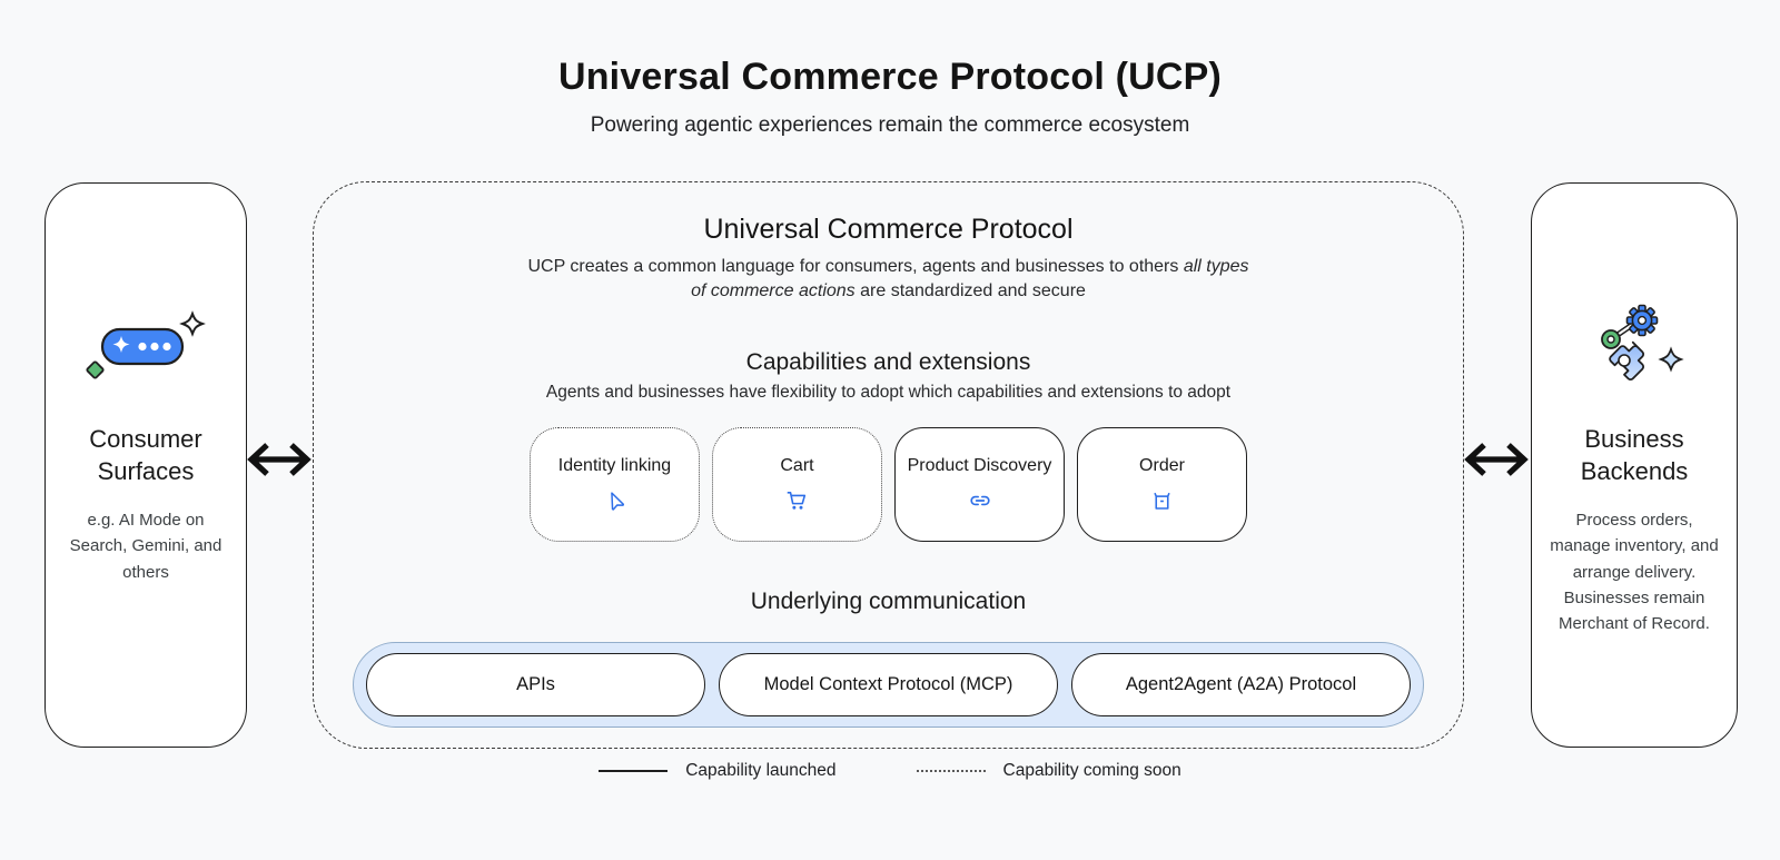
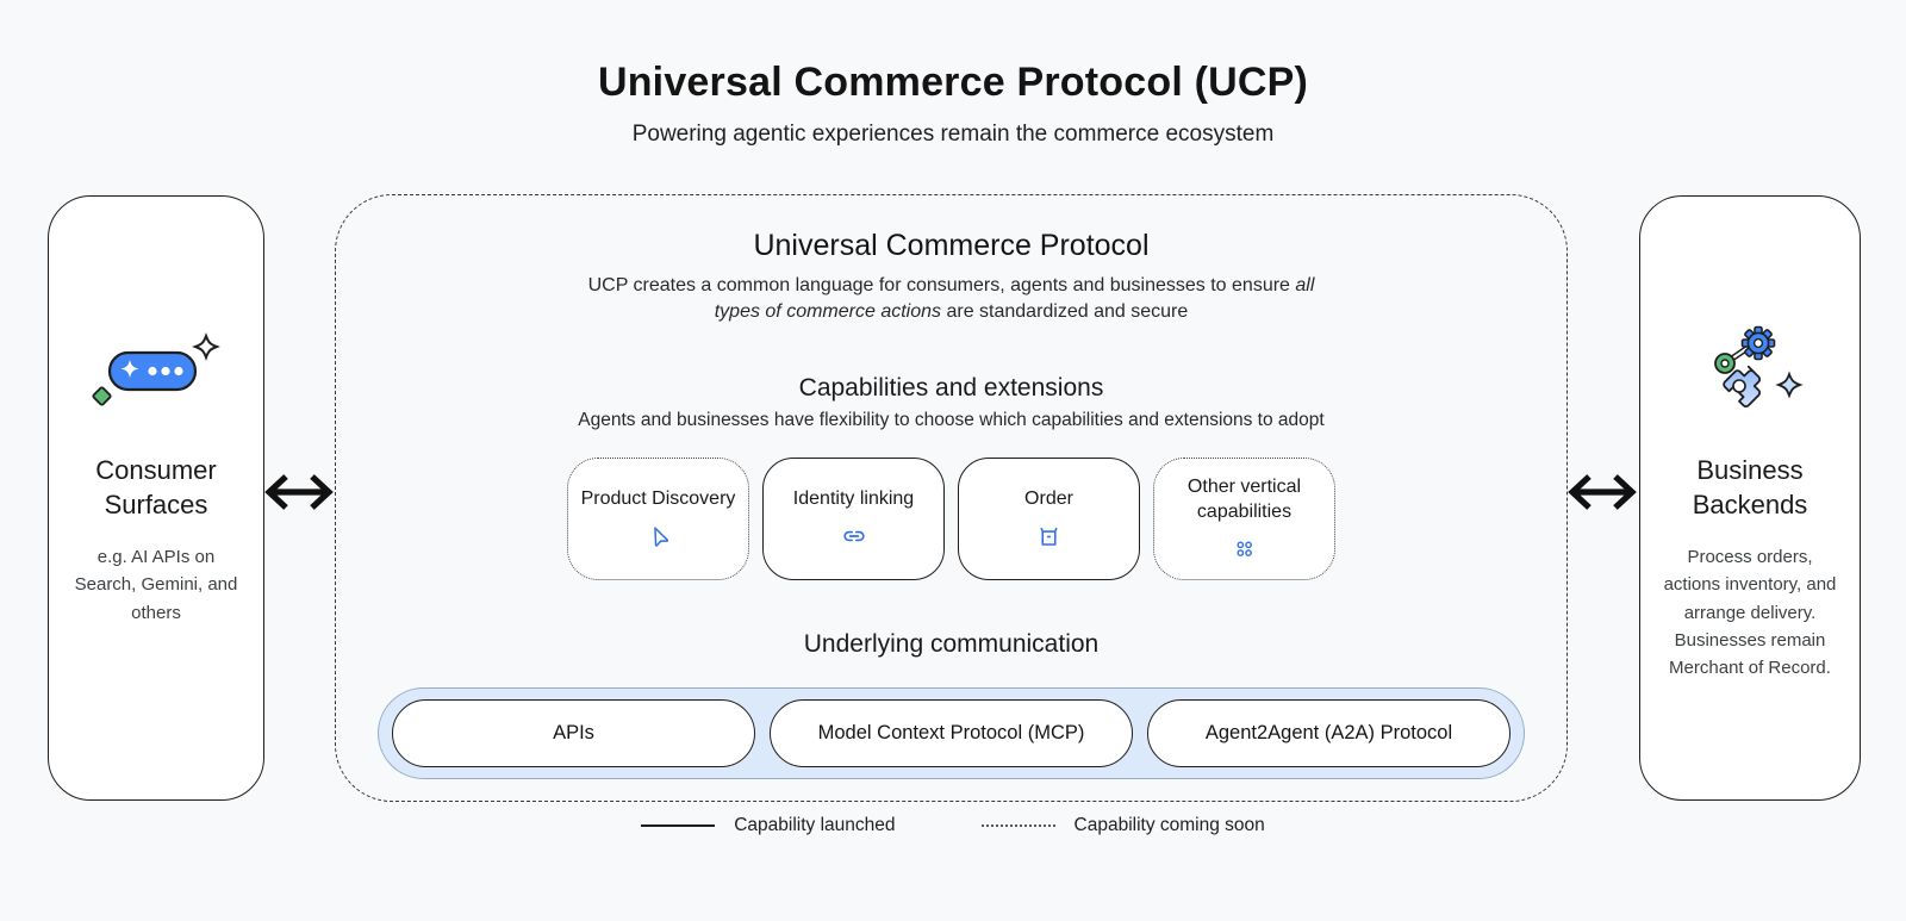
  Universal Commerce Protocol (UCP)
  Powering agentic experiences remain the commerce ecosystem
  Consumer Surfaces
- e.g. AI Mode on Search, Gemini, and others
+ e.g. AI APIs on Search, Gemini, and others
  Universal Commerce Protocol
- UCP creates a common language for consumers, agents and businesses to others all types of commerce actions are standardized and secure
+ UCP creates a common language for consumers, agents and businesses to ensure all types of commerce actions are standardized and secure
  Capabilities and extensions
- Agents and businesses have flexibility to adopt which capabilities and extensions to adopt
+ Agents and businesses have flexibility to choose which capabilities and extensions to adopt
- Identity linking
+ Product Discovery
- Cart
- Product Discovery
+ Identity linking
  Order
+ Other vertical capabilities
  Underlying communication
  APIs
  Model Context Protocol (MCP)
  Agent2Agent (A2A) Protocol
  Business Backends
- Process orders, manage inventory, and arrange delivery. Businesses remain Merchant of Record.
+ Process orders, actions inventory, and arrange delivery. Businesses remain Merchant of Record.
  Capability launched
  Capability coming soon
